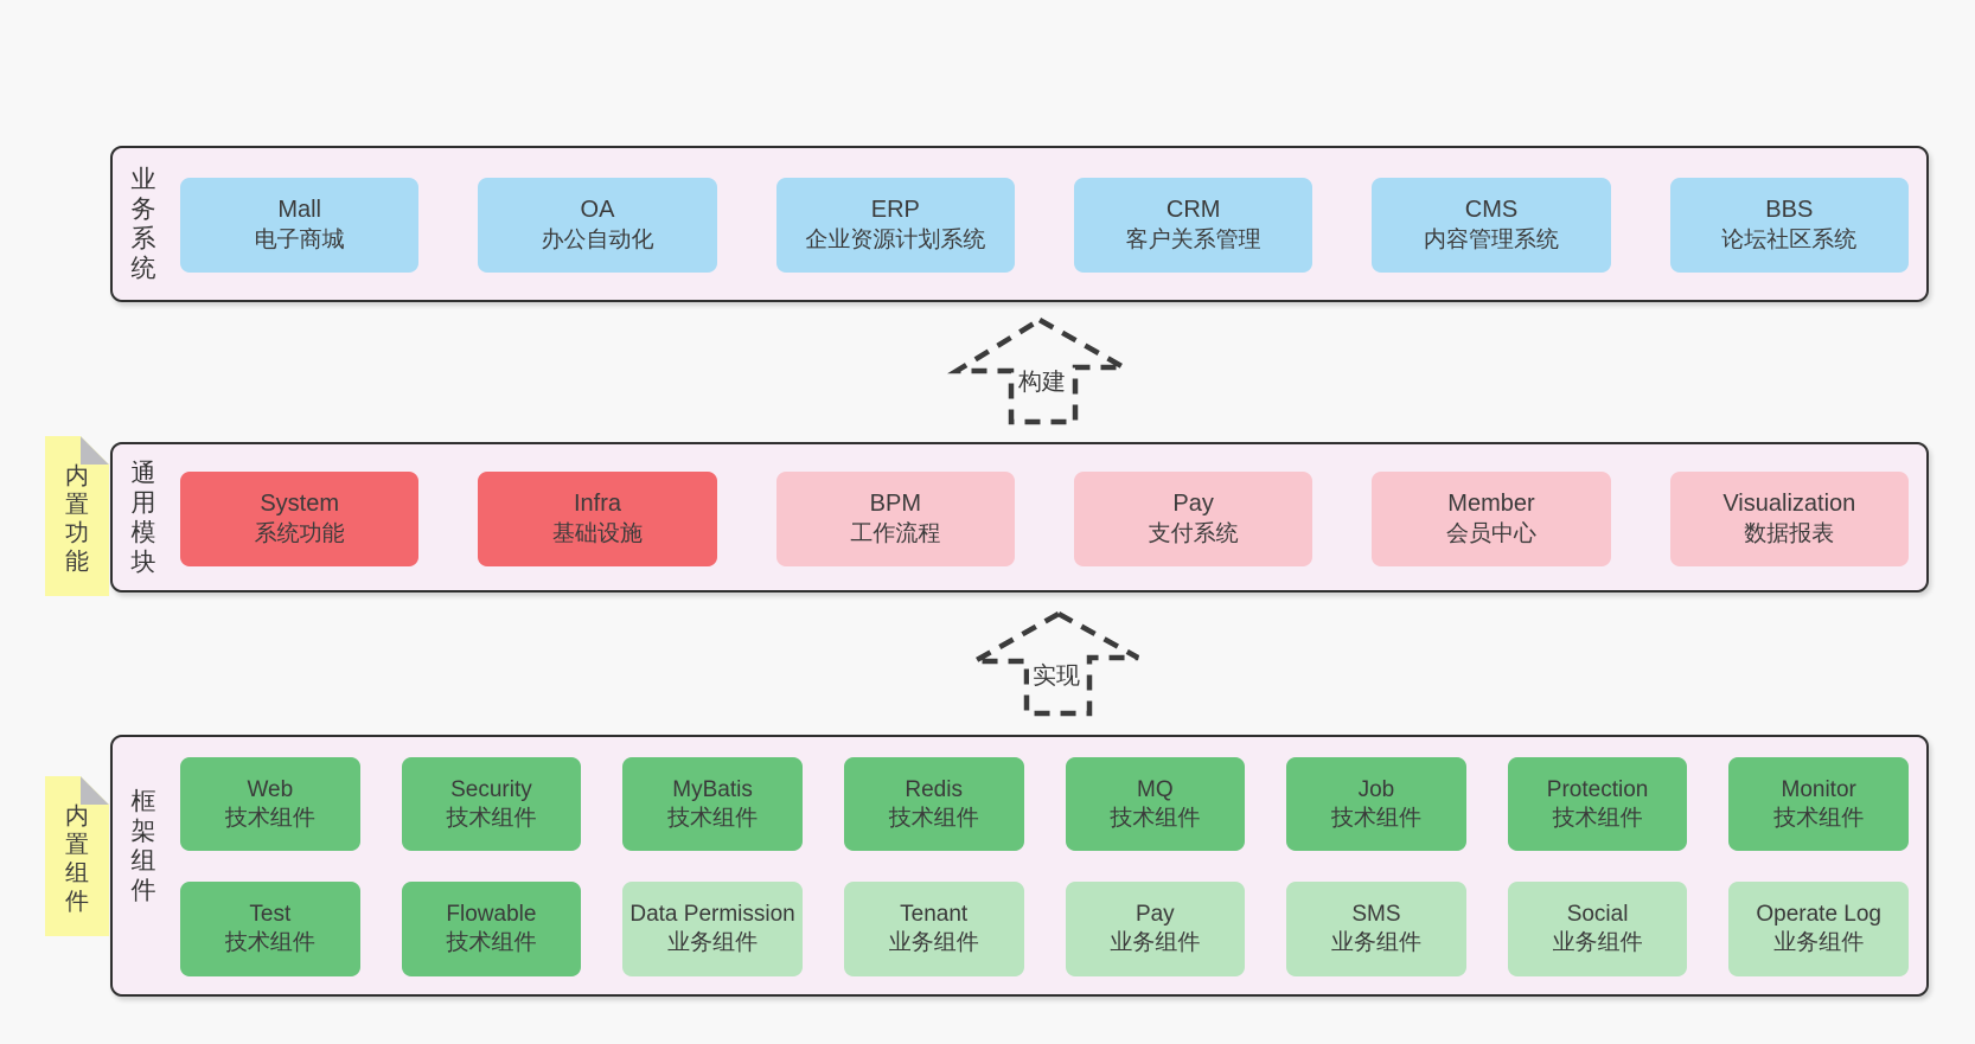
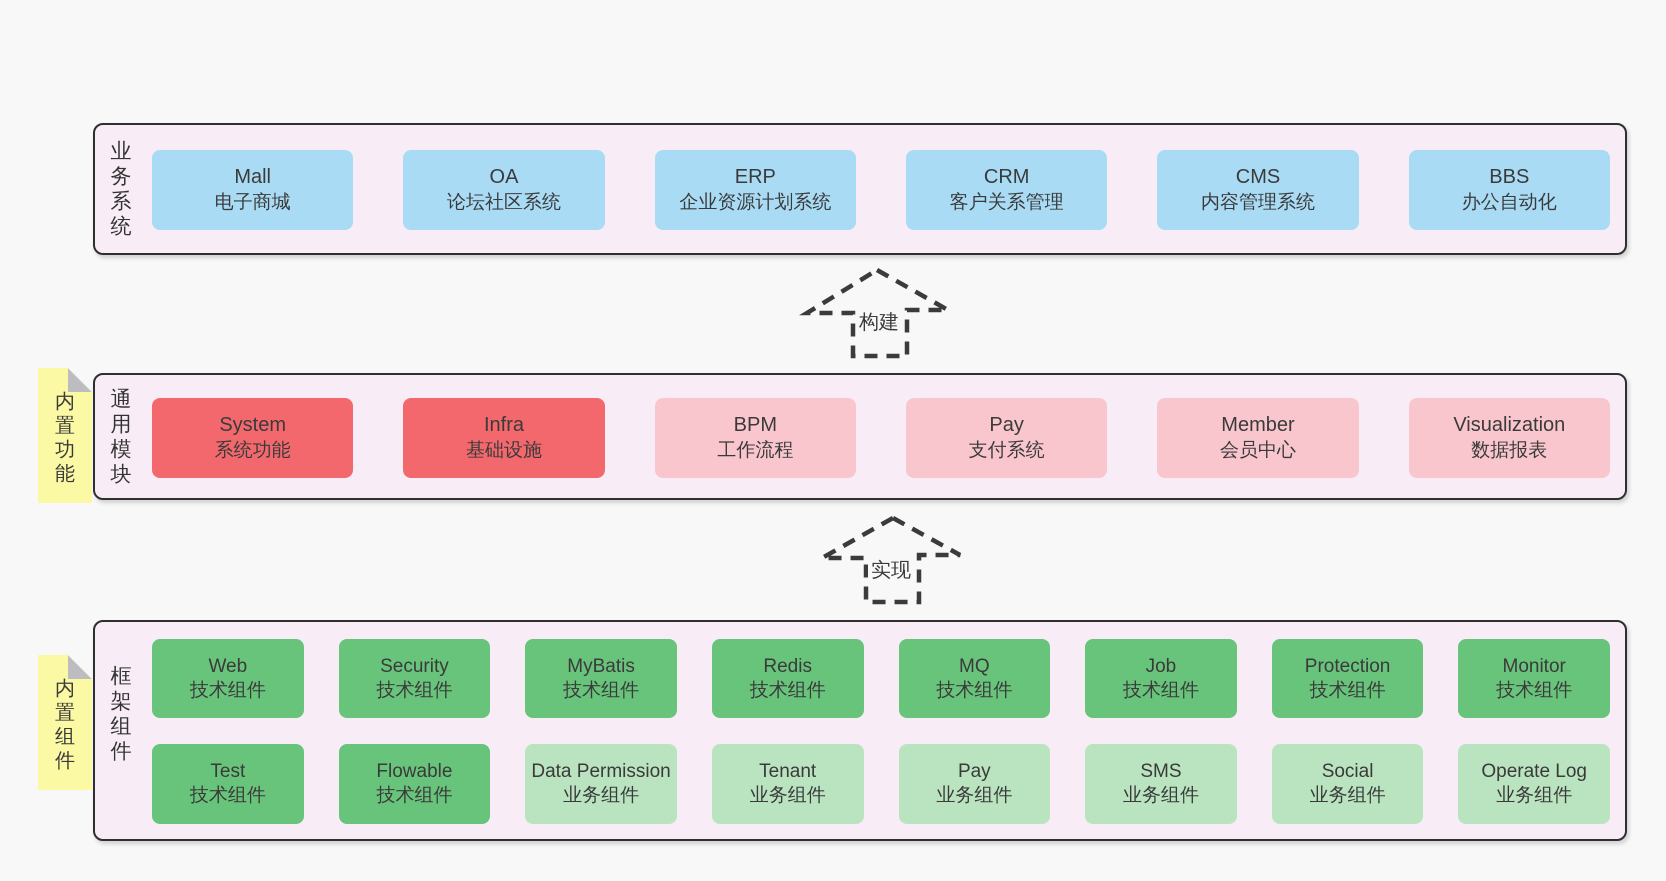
  业务系统
  Mall
  电子商城
  OA
- 办公自动化
+ 论坛社区系统
  ERP
  企业资源计划系统
  CRM
  客户关系管理
  CMS
  内容管理系统
  BBS
- 论坛社区系统
+ 办公自动化
  构建
  内置功能
  通用模块
  System
  系统功能
  Infra
  基础设施
  BPM
  工作流程
  Pay
  支付系统
  Member
  会员中心
  Visualization
  数据报表
  实现
  内置组件
  框架组件
  Web
  技术组件
  Security
  技术组件
  MyBatis
  技术组件
  Redis
  技术组件
  MQ
  技术组件
  Job
  技术组件
  Protection
  技术组件
  Monitor
  技术组件
  Test
  技术组件
  Flowable
  技术组件
  Data Permission
  业务组件
  Tenant
  业务组件
  Pay
  业务组件
  SMS
  业务组件
  Social
  业务组件
  Operate Log
  业务组件
